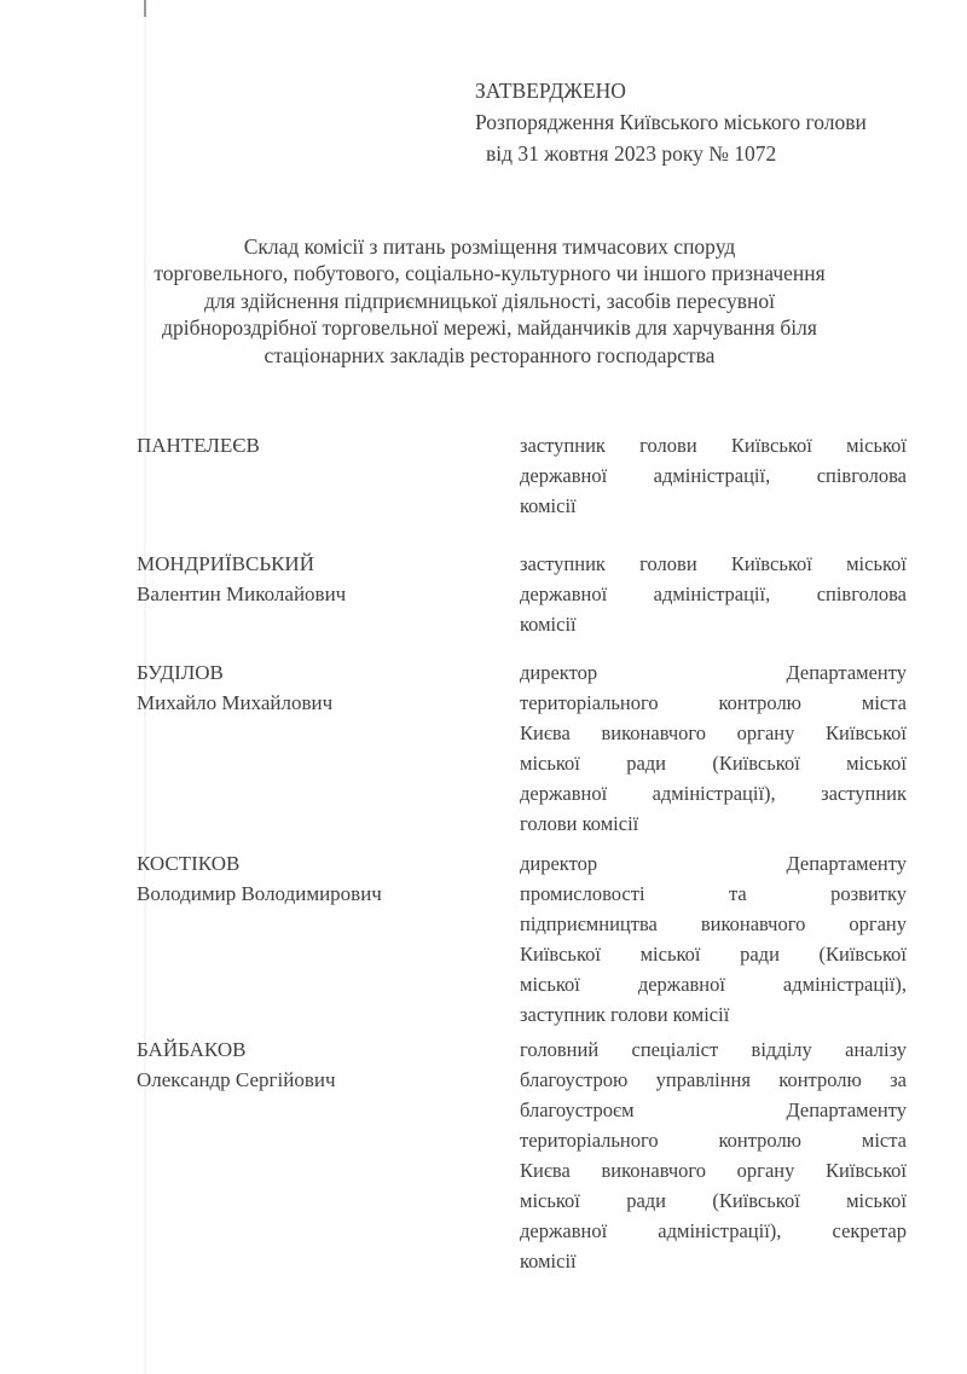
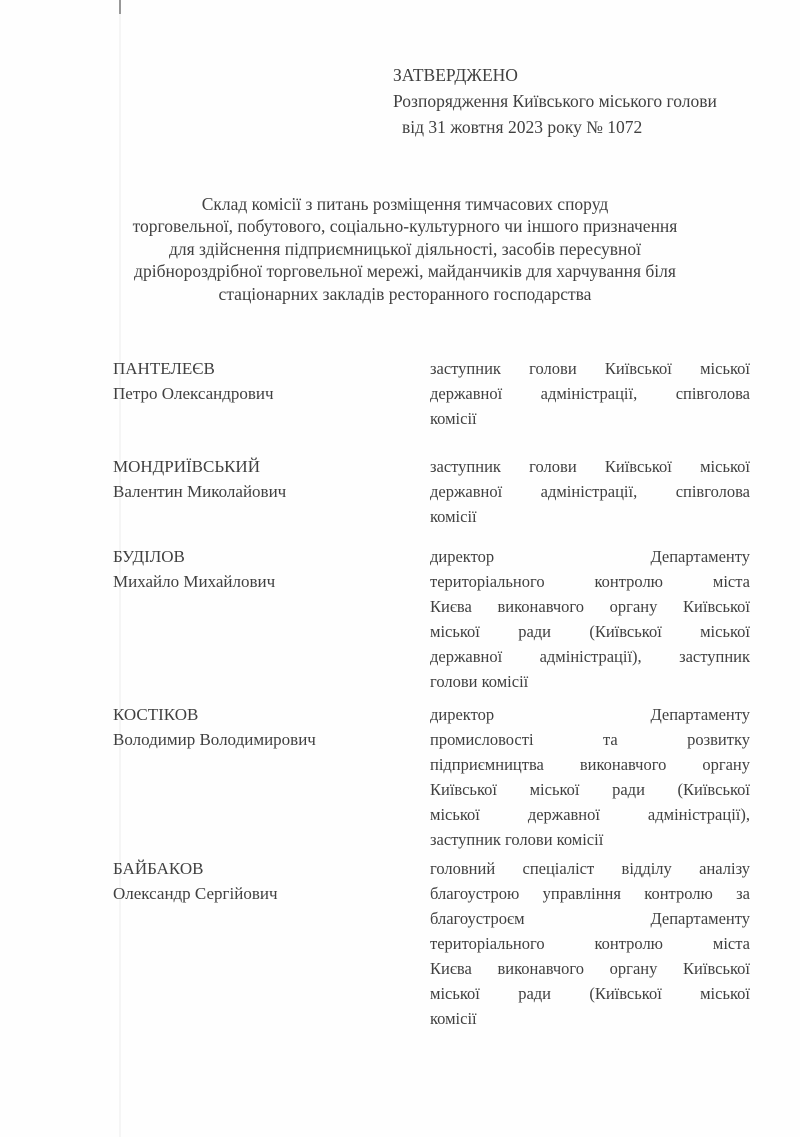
  ЗАТВЕРДЖЕНО
  Розпорядження Київського міського голови
  від 31 жовтня 2023 року № 1072
  Склад комісії з питань розміщення тимчасових споруд
- торговельного, побутового, соціально-культурного чи іншого призначення
+ торговельної, побутового, соціально-культурного чи іншого призначення
  для здійснення підприємницької діяльності, засобів пересувної
  дрібнороздрібної торговельної мережі, майданчиків для харчування біля
  стаціонарних закладів ресторанного господарства
  ПАНТЕЛЕЄВ
+ Петро Олександрович
  заступник голови Київської міської
  державної адміністрації, співголова
  комісії
  МОНДРИЇВСЬКИЙ
  Валентин Миколайович
  заступник голови Київської міської
  державної адміністрації, співголова
  комісії
  БУДІЛОВ
  Михайло Михайлович
  директор Департаменту
  територіального контролю міста
  Києва виконавчого органу Київської
  міської ради (Київської міської
  державної адміністрації), заступник
  голови комісії
  КОСТІКОВ
  Володимир Володимирович
  директор Департаменту
  промисловості та розвитку
  підприємництва виконавчого органу
  Київської міської ради (Київської
  міської державної адміністрації),
  заступник голови комісії
  БАЙБАКОВ
  Олександр Сергійович
  головний спеціаліст відділу аналізу
  благоустрою управління контролю за
  благоустроєм Департаменту
  територіального контролю міста
  Києва виконавчого органу Київської
  міської ради (Київської міської
- державної адміністрації), секретар
  комісії
